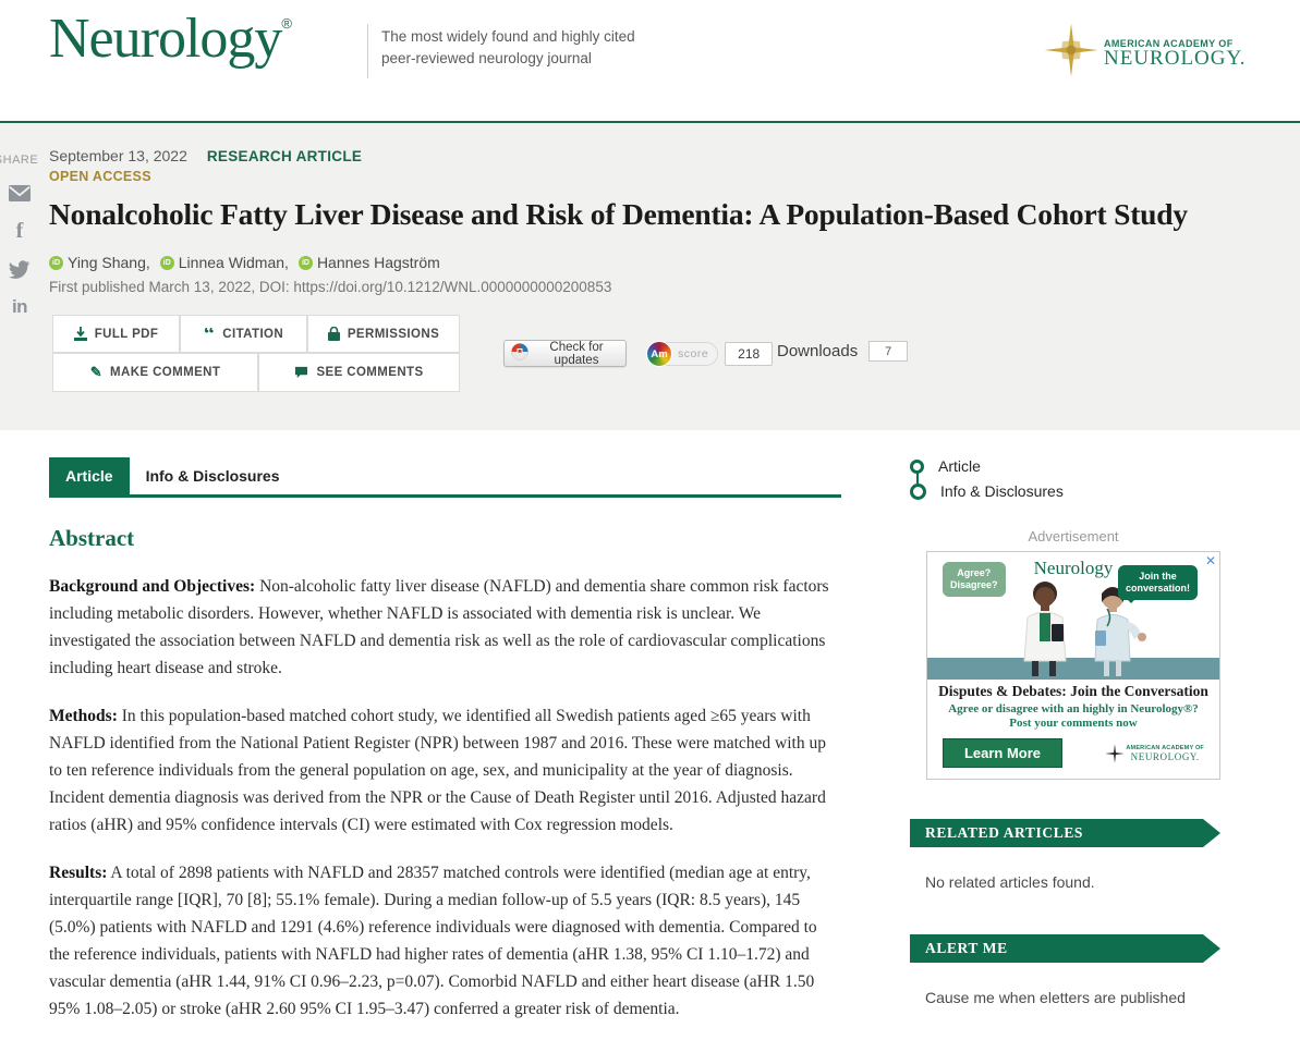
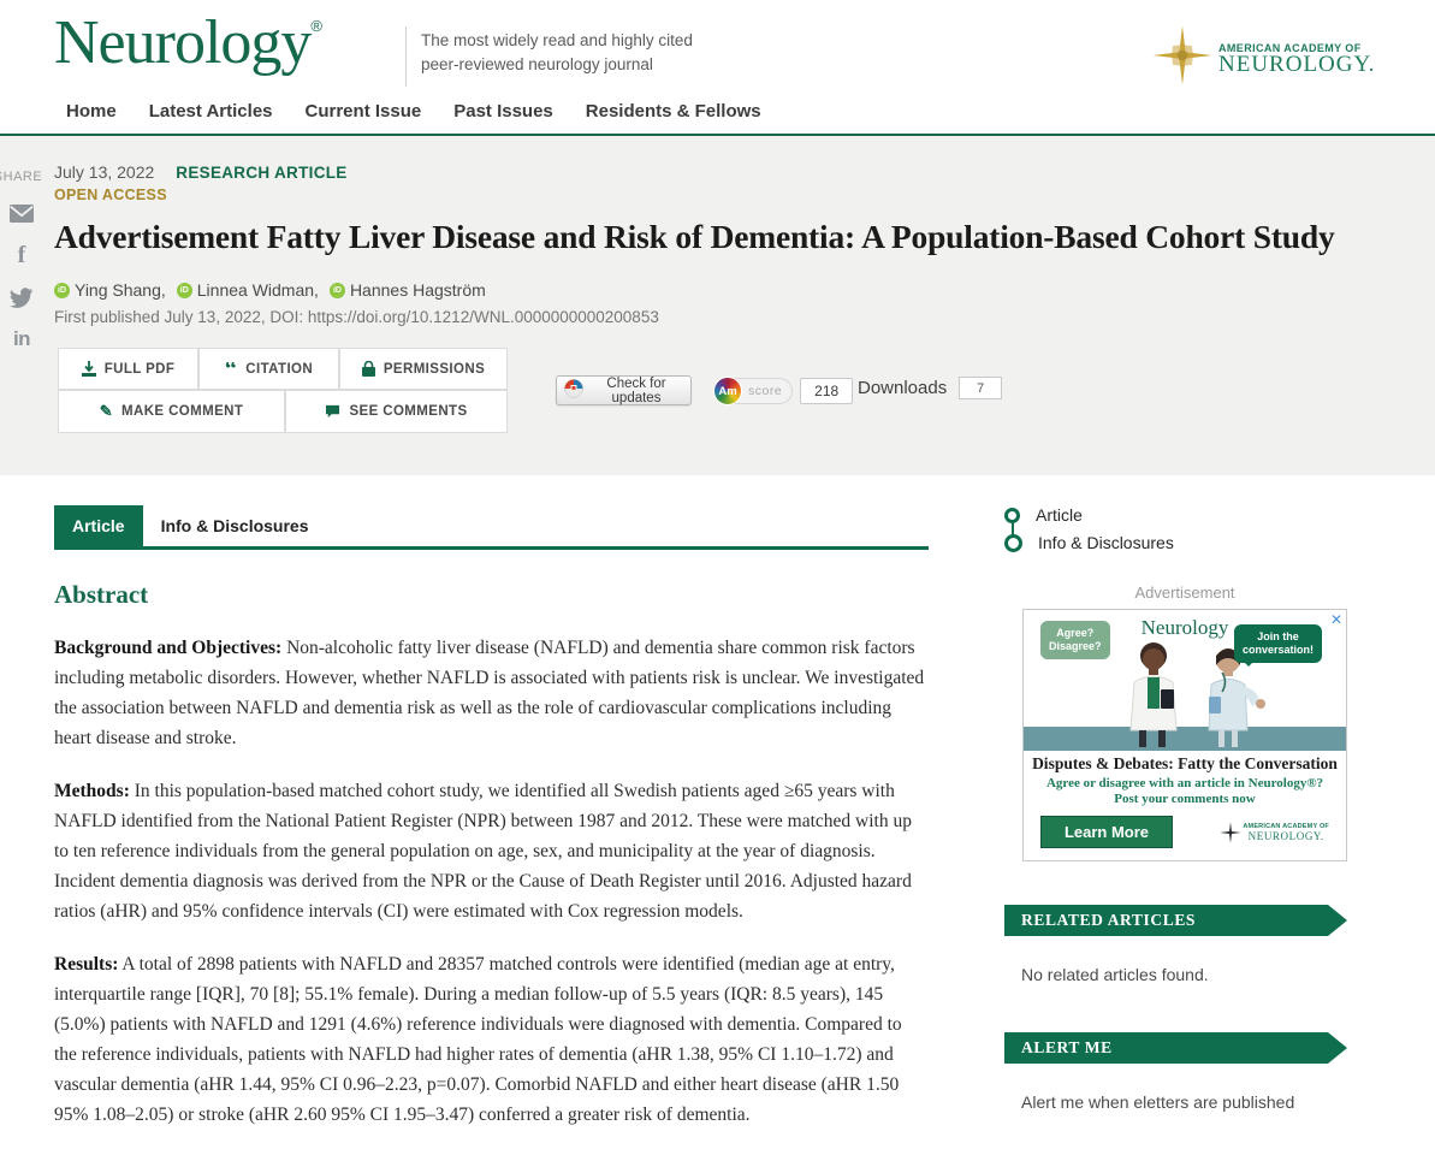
  Neurology
  ®
- The most widely found and highly cited
+ The most widely read and highly cited
  peer-reviewed neurology journal
  AMERICAN ACADEMY OF
  NEUROLOGY.
+ Home
+ Latest Articles
+ Current Issue
+ Past Issues
+ Residents & Fellows
  HARE
  f
  in
- September 13, 2022
+ July 13, 2022
  RESEARCH ARTICLE
  OPEN ACCESS
- Nonalcoholic Fatty Liver Disease and Risk of Dementia: A Population-Based Cohort Study
+ Advertisement Fatty Liver Disease and Risk of Dementia: A Population-Based Cohort Study
  Ying Shang,
  Linnea Widman,
  Hannes Hagström
- First published March 13, 2022, DOI: https://doi.org/10.1212/WNL.0000000000200853
+ First published July 13, 2022, DOI: https://doi.org/10.1212/WNL.0000000000200853
  FULL PDF
  “
  CITATION
  PERMISSIONS
  ✎
  MAKE COMMENT
  SEE COMMENTS
  Check for updates
  Am
  score
  218
  Downloads
  7
  Article
  Info & Disclosures
  Abstract
- Background and Objectives: Non-alcoholic fatty liver disease (NAFLD) and dementia share common risk factors including metabolic disorders. However, whether NAFLD is associated with dementia risk is unclear. We investigated the association between NAFLD and dementia risk as well as the role of cardiovascular complications including heart disease and stroke.
+ Background and Objectives: Non-alcoholic fatty liver disease (NAFLD) and dementia share common risk factors including metabolic disorders. However, whether NAFLD is associated with patients risk is unclear. We investigated the association between NAFLD and dementia risk as well as the role of cardiovascular complications including heart disease and stroke.
- Methods: In this population-based matched cohort study, we identified all Swedish patients aged ≥65 years with NAFLD identified from the National Patient Register (NPR) between 1987 and 2016. These were matched with up to ten reference individuals from the general population on age, sex, and municipality at the year of diagnosis. Incident dementia diagnosis was derived from the NPR or the Cause of Death Register until 2016. Adjusted hazard ratios (aHR) and 95% confidence intervals (CI) were estimated with Cox regression models.
+ Methods: In this population-based matched cohort study, we identified all Swedish patients aged ≥65 years with NAFLD identified from the National Patient Register (NPR) between 1987 and 2012. These were matched with up to ten reference individuals from the general population on age, sex, and municipality at the year of diagnosis. Incident dementia diagnosis was derived from the NPR or the Cause of Death Register until 2016. Adjusted hazard ratios (aHR) and 95% confidence intervals (CI) were estimated with Cox regression models.
- Results: A total of 2898 patients with NAFLD and 28357 matched controls were identified (median age at entry, interquartile range [IQR], 70 [8]; 55.1% female). During a median follow-up of 5.5 years (IQR: 8.5 years), 145 (5.0%) patients with NAFLD and 1291 (4.6%) reference individuals were diagnosed with dementia. Compared to the reference individuals, patients with NAFLD had higher rates of dementia (aHR 1.38, 95% CI 1.10–1.72) and vascular dementia (aHR 1.44, 91% CI 0.96–2.23, p=0.07). Comorbid NAFLD and either heart disease (aHR 1.50 95% 1.08–2.05) or stroke (aHR 2.60 95% CI 1.95–3.47) conferred a greater risk of dementia.
+ Results: A total of 2898 patients with NAFLD and 28357 matched controls were identified (median age at entry, interquartile range [IQR], 70 [8]; 55.1% female). During a median follow-up of 5.5 years (IQR: 8.5 years), 145 (5.0%) patients with NAFLD and 1291 (4.6%) reference individuals were diagnosed with dementia. Compared to the reference individuals, patients with NAFLD had higher rates of dementia (aHR 1.38, 95% CI 1.10–1.72) and vascular dementia (aHR 1.44, 95% CI 0.96–2.23, p=0.07). Comorbid NAFLD and either heart disease (aHR 1.50 95% 1.08–2.05) or stroke (aHR 2.60 95% CI 1.95–3.47) conferred a greater risk of dementia.
  Article
  Info & Disclosures
  Advertisement
  ✕
  Neurology
  Agree?
  Disagree?
  Join the
  conversation!
- Disputes & Debates: Join the Conversation
+ Disputes & Debates: Fatty the Conversation
- Agree or disagree with an highly in Neurology®?
+ Agree or disagree with an article in Neurology®?
  Post your comments now
  Learn More
  NEUROLOGY.
  RELATED ARTICLES
  No related articles found.
  ALERT ME
- Cause me when eletters are published
+ Alert me when eletters are published
